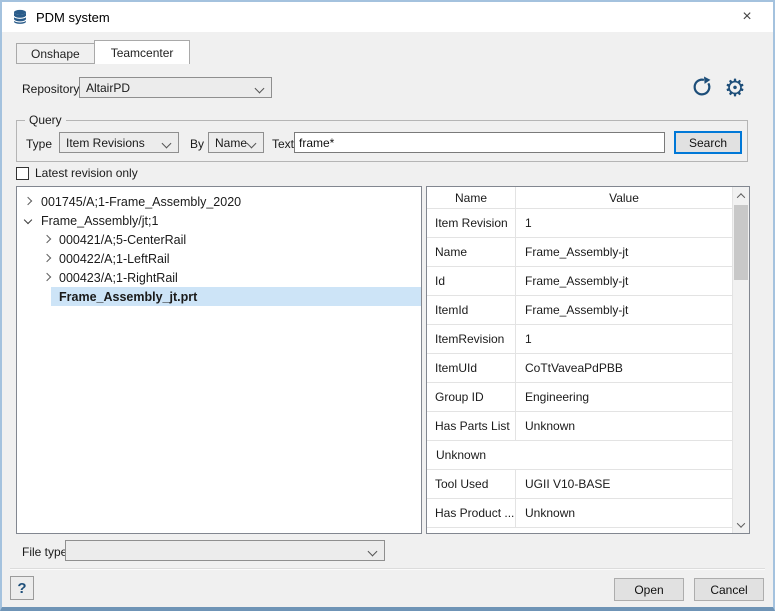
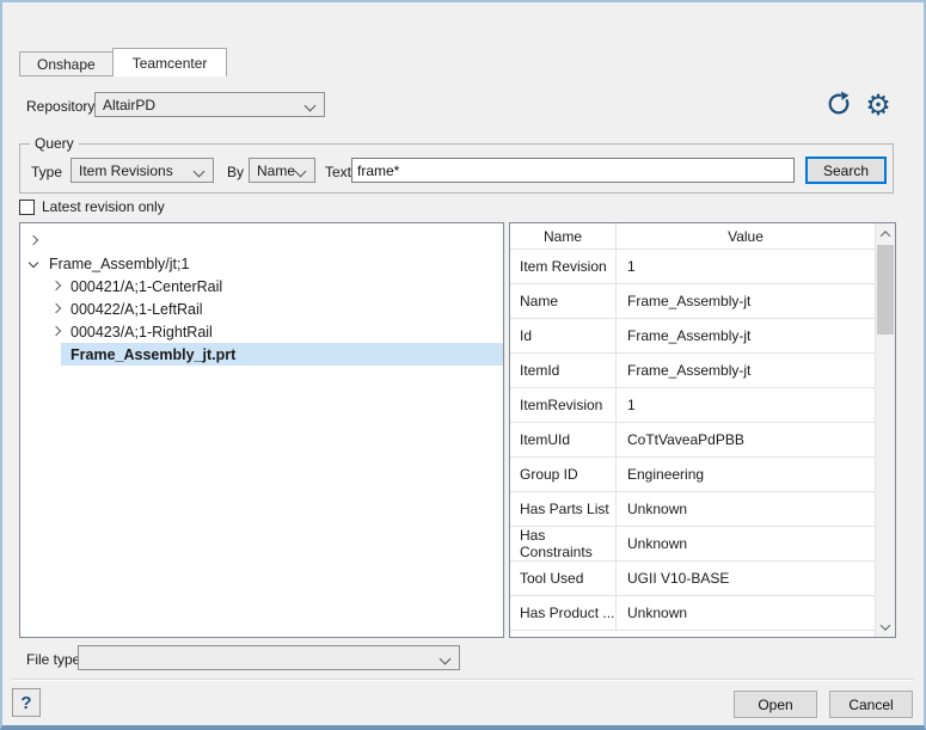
- PDM system
- ×
  Onshape
  Teamcenter
  Repository
  AltairPD
  ⚙
  Query
  Type
  Item Revisions
  By
  Name
  Text
  frame*
  Search
  Latest revision only
- 001745/A;1-Frame_Assembly_2020
  Frame_Assembly/jt;1
- 000421/A;5-CenterRail
+ 000421/A;1-CenterRail
  000422/A;1-LeftRail
  000423/A;1-RightRail
  Frame_Assembly_jt.prt
  Name
  Value
  Item Revision
  1
  Name
  Frame_Assembly-jt
  Id
  Frame_Assembly-jt
  ItemId
  Frame_Assembly-jt
  ItemRevision
  1
  ItemUId
  CoTtVaveaPdPBB
  Group ID
  Engineering
  Has Parts List
  Unknown
+ Has Constraints
  Unknown
  Tool Used
  UGII V10-BASE
  Has Product ...
  Unknown
  File typ
  ?
  Open
  Cancel
